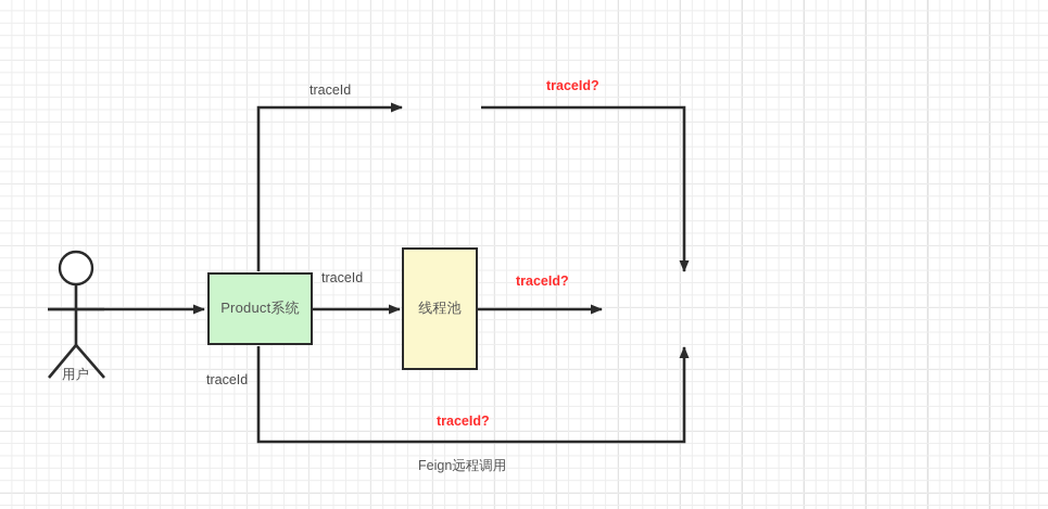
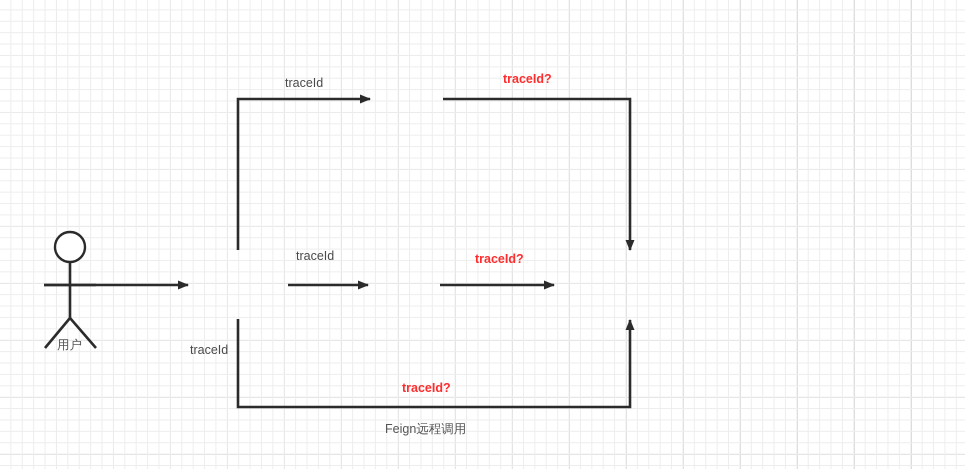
- Product系统
- 线程池
  traceId
  traceId?
  traceId
  traceId?
  traceId
  traceId?
  Feign远程调用
  用户
